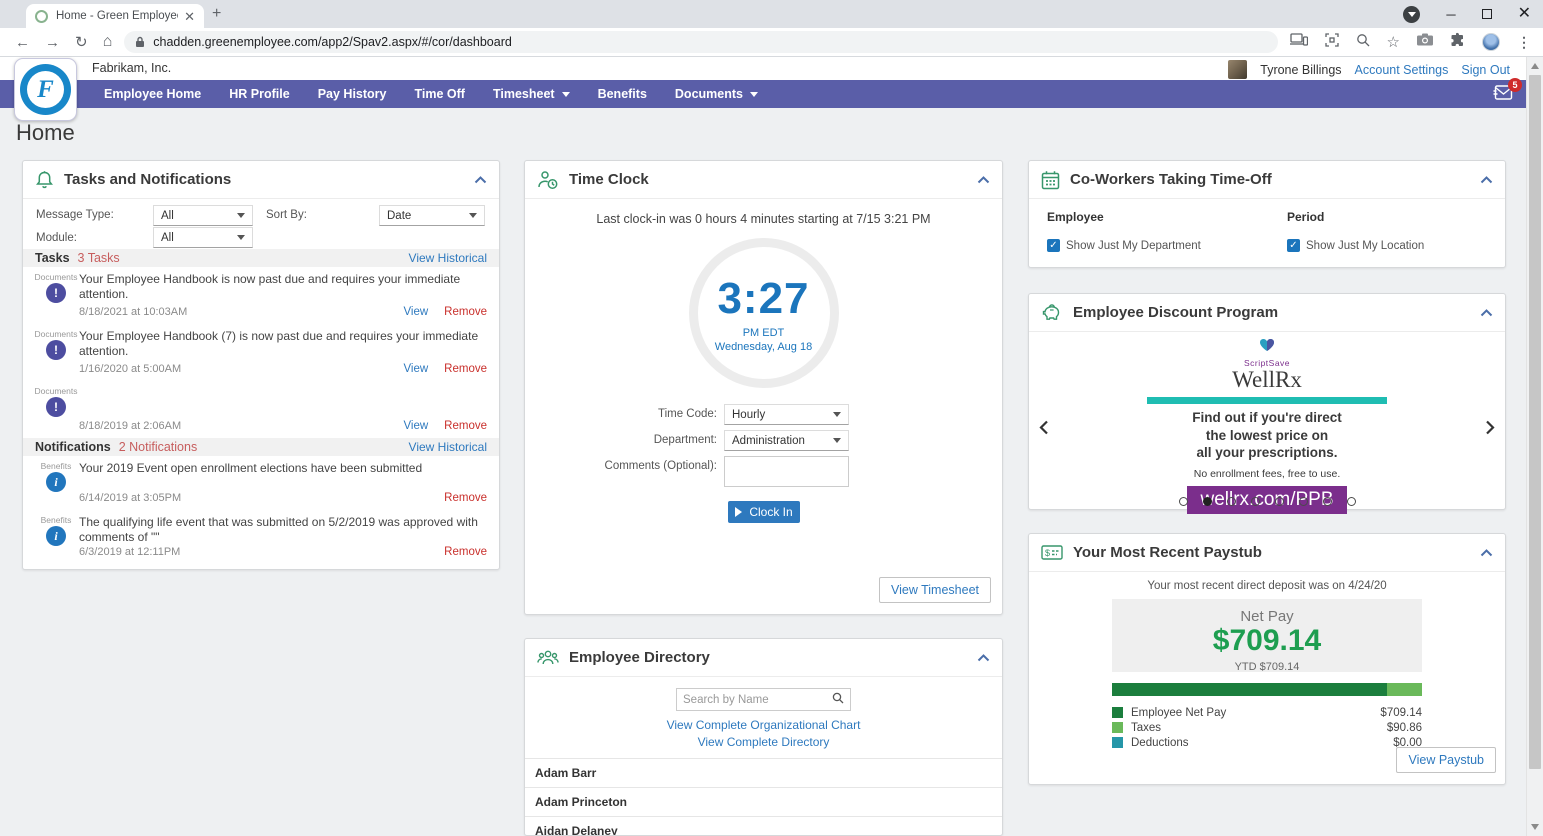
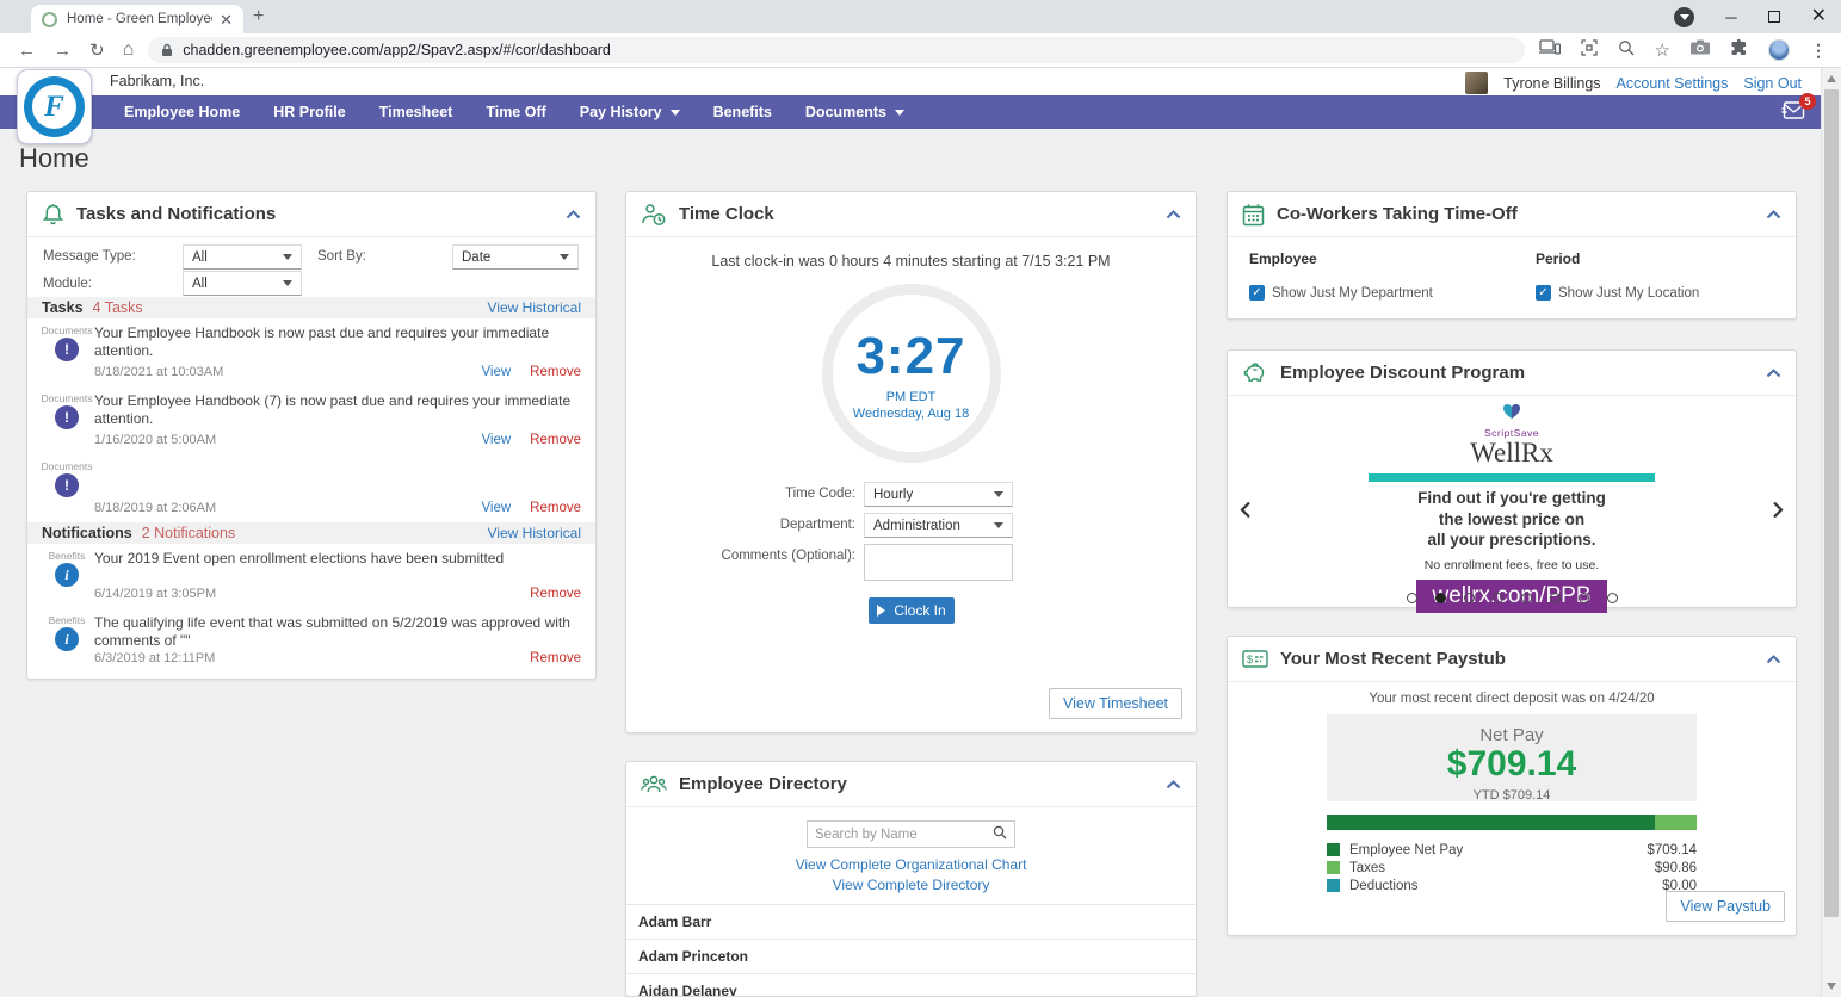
  Home - Green Employe
  ✕
  +
  ─
  ✕
  ←
  →
  ↻
  ⌂
  chadden.greenemployee.com/app2/Spav2.aspx/#/cor/dashboard
  ☆
  ⋮
  F
  Fabrikam, Inc.
  Tyrone Billings
  Account Settings
  Sign Out
  Employee Home
  HR Profile
- Pay History
+ Timesheet
  Time Off
- Timesheet
+ Pay History
  Benefits
  Documents
  5
  Home
  Tasks and Notifications
  Message Type:
  All
  Sort By:
  Date
  Module:
  All
  Tasks
- 3 Tasks
+ 4 Tasks
  View Historical
  Documents
  !
  Your Employee Handbook is now past due and requires your immediate attention.
  8/18/2021 at 10:03AM
  View
  Remove
  Documents
  !
  Your Employee Handbook (7) is now past due and requires your immediate attention.
  1/16/2020 at 5:00AM
  View
  Remove
  Documents
  !
  8/18/2019 at 2:06AM
  View
  Remove
  Notifications
  2 Notifications
  View Historical
  Benefits
  i
  Your 2019 Event open enrollment elections have been submitted
  6/14/2019 at 3:05PM
  Remove
  Benefits
  i
  The qualifying life event that was submitted on 5/2/2019 was approved with comments of ""
  6/3/2019 at 12:11PM
  Remove
  Time Clock
  Last clock-in was 0 hours 4 minutes starting at 7/15 3:21 PM
  3:27
  PM EDT
  Wednesday, Aug 18
  Time Code:
  Hourly
  Department:
  Administration
  Comments (Optional):
  Clock In
  View Timesheet
  Employee Directory
  Search by Name
  View Complete Organizational Chart
  View Complete Directory
  Adam Barr
  Adam Princeton
  Aidan Delaney
  Co-Workers Taking Time-Off
  Employee
  ✓
  Show Just My Department
  Period
  ✓
  Show Just My Location
  Employee Discount Program
  ScriptSave
  WellRx
- Find out if you're direct
+ Find out if you're getting
  the lowest price on
  all your prescriptions.
  No enrollment fees, free to use.
  ellrx.com/PPB
  $
  Your Most Recent Paystub
  Your most recent direct deposit was on 4/24/20
  Net Pay
  $709.14
  YTD $709.14
  Employee Net Pay
  $709.14
  Taxes
  $90.86
  Deductions
  $0.00
  View Paystub
